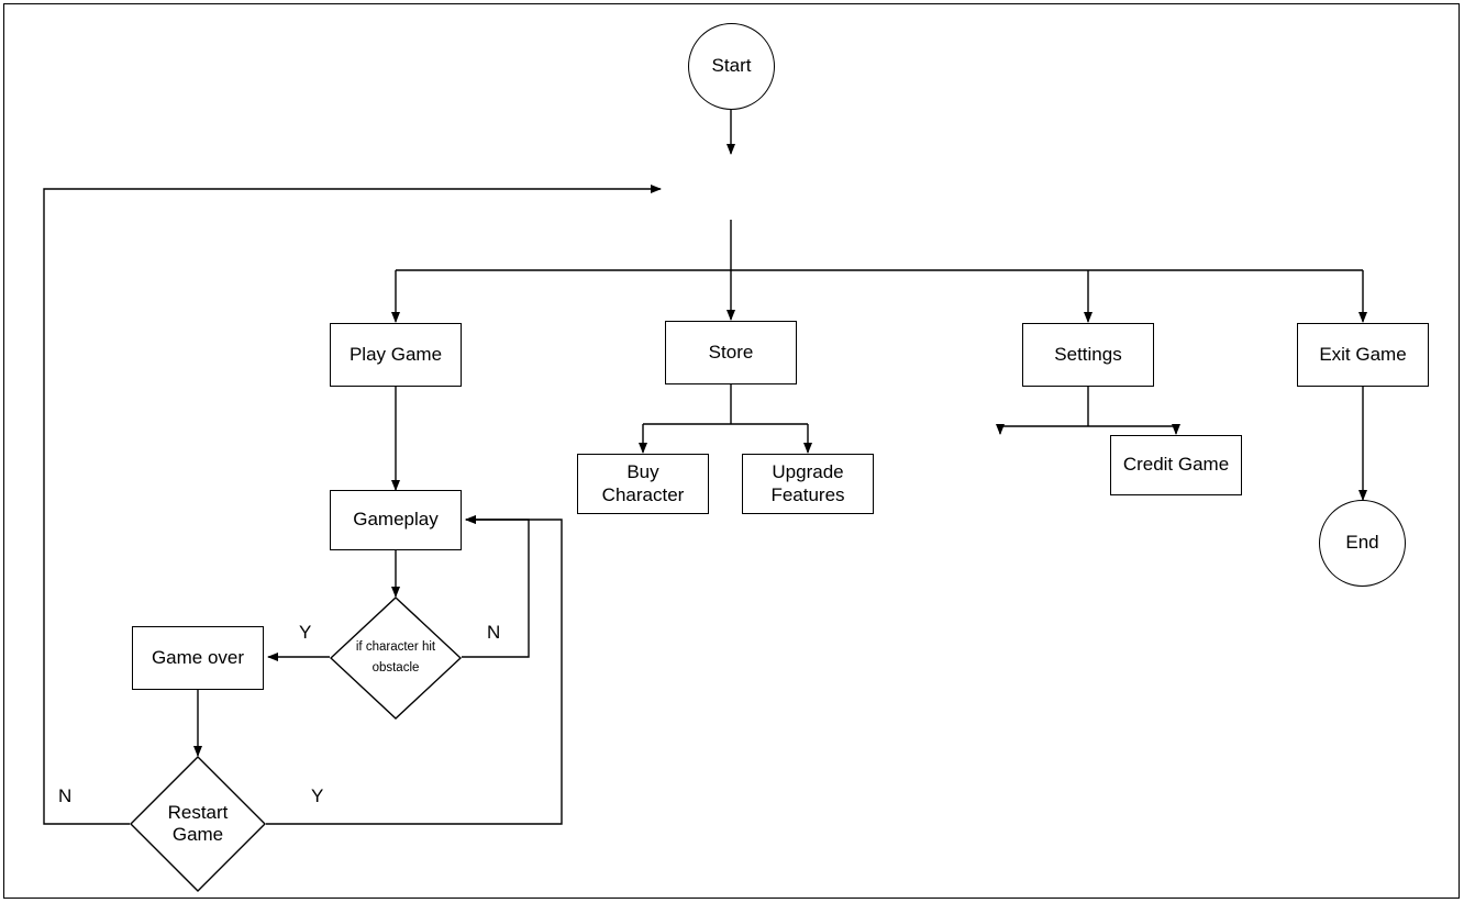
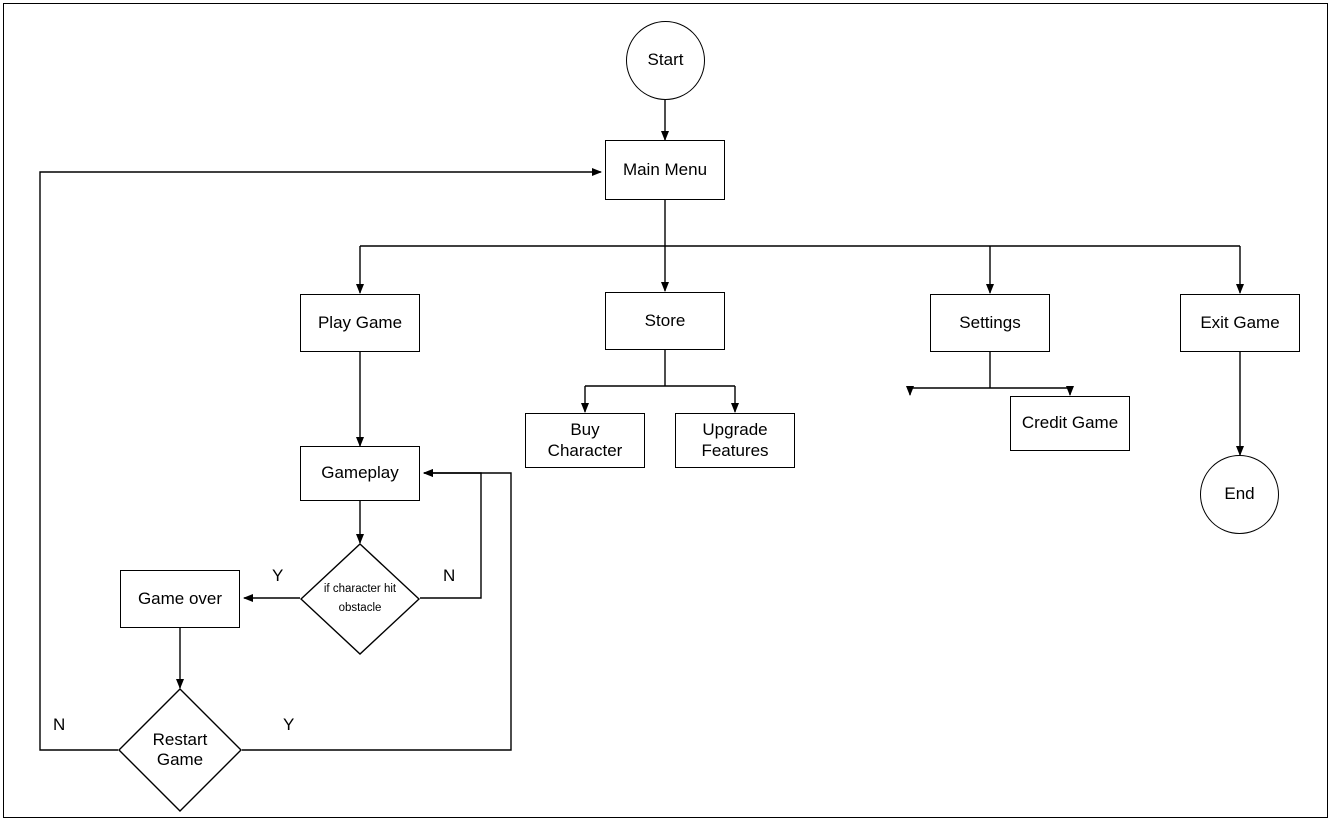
  Start
+ Main Menu
  Play Game
  Store
  Settings
  Exit Game
  Buy
  Character
  Upgrade
  Features
  Credit Game
  End
  Gameplay
  Game over
  if character hit
  obstacle
  Restart
  Game
  Y
  N
  N
  Y
